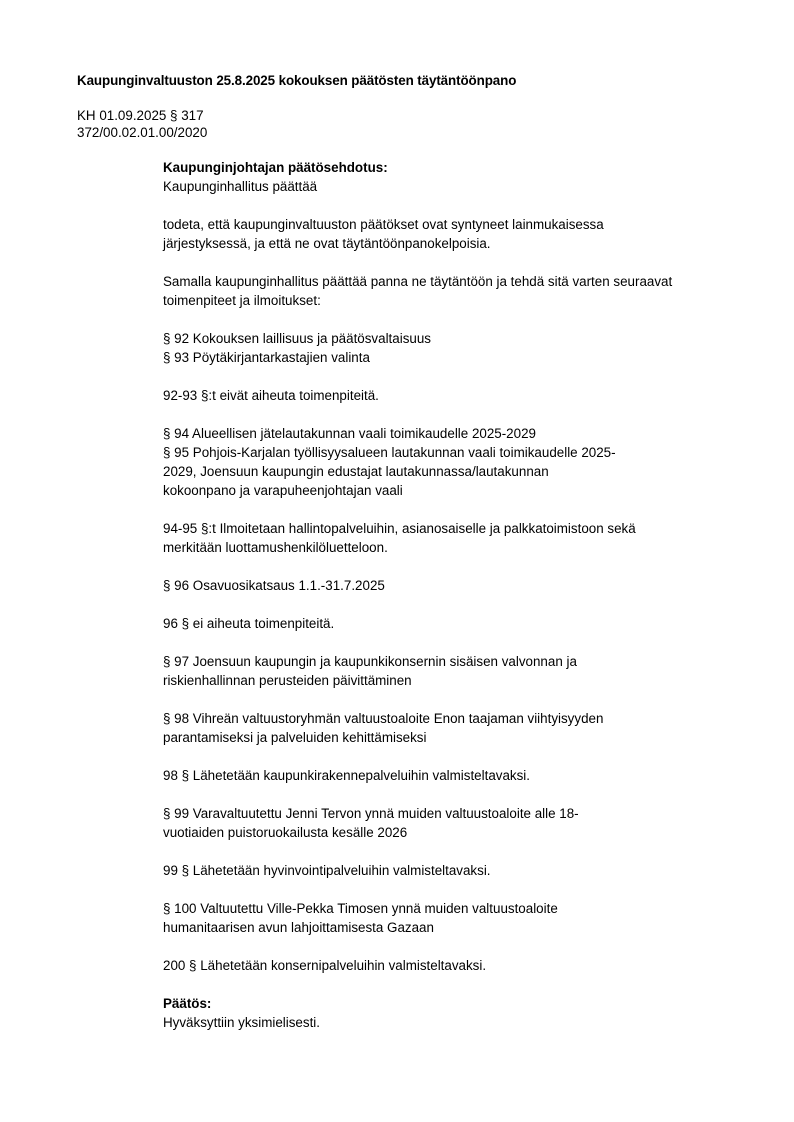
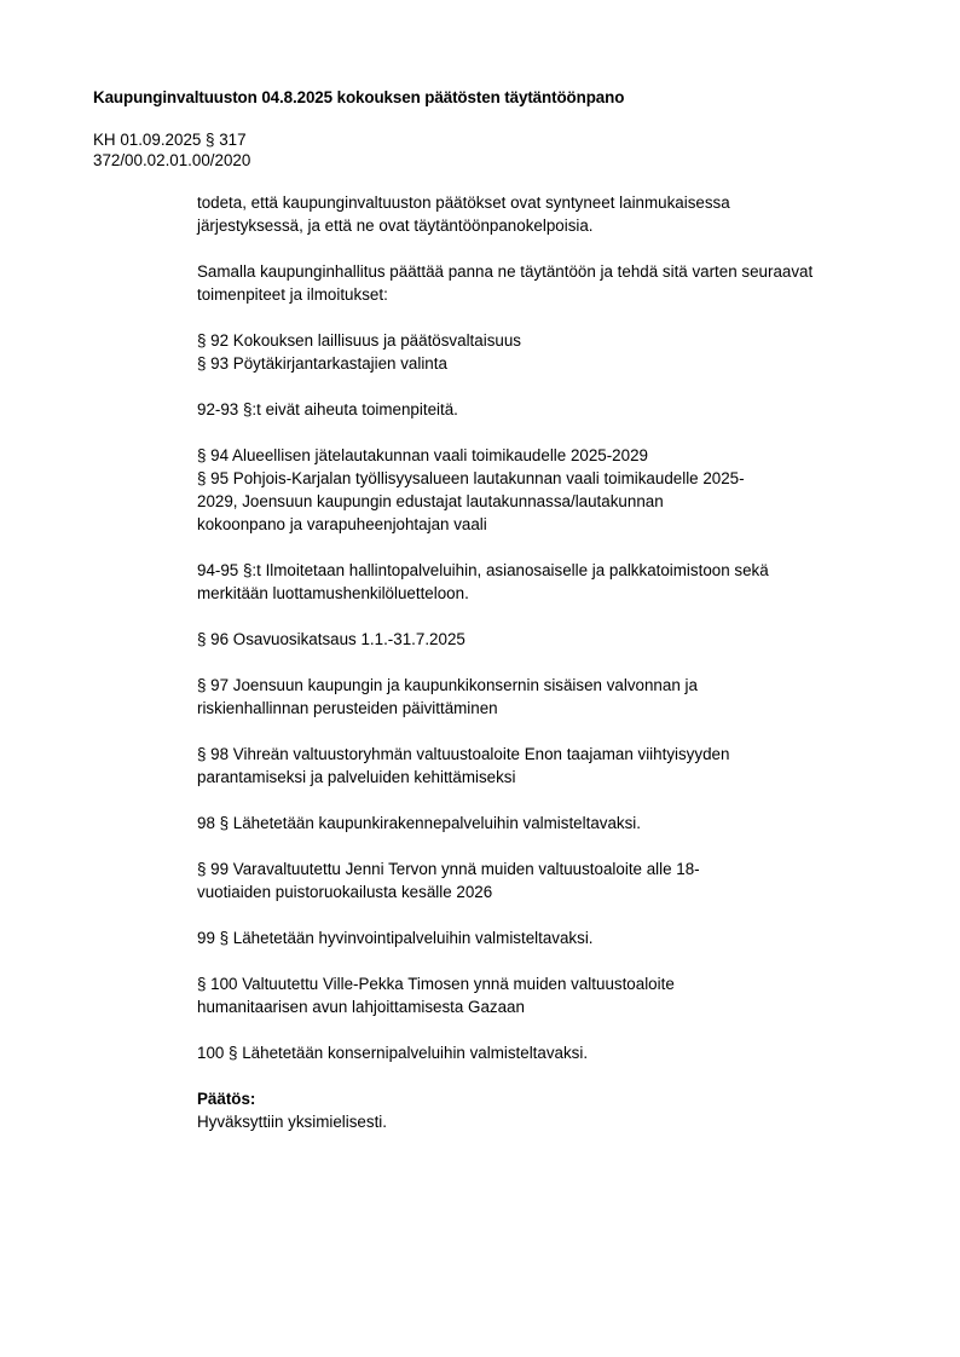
- Kaupunginvaltuuston 25.8.2025 kokouksen päätösten täytäntöönpano
+ Kaupunginvaltuuston 04.8.2025 kokouksen päätösten täytäntöönpano
  KH 01.09.2025 § 317
  372/00.02.01.00/2020
- Kaupunginjohtajan päätösehdotus:
- Kaupunginhallitus päättää
  todeta, että kaupunginvaltuuston päätökset ovat syntyneet lainmukaisessa
  järjestyksessä, ja että ne ovat täytäntöönpanokelpoisia.
  Samalla kaupunginhallitus päättää panna ne täytäntöön ja tehdä sitä varten seuraavat
  toimenpiteet ja ilmoitukset:
  § 92 Kokouksen laillisuus ja päätösvaltaisuus
  § 93 Pöytäkirjantarkastajien valinta
  92-93 §:t eivät aiheuta toimenpiteitä.
  § 94 Alueellisen jätelautakunnan vaali toimikaudelle 2025-2029
  § 95 Pohjois-Karjalan työllisyysalueen lautakunnan vaali toimikaudelle 2025-
  2029, Joensuun kaupungin edustajat lautakunnassa/lautakunnan
  kokoonpano ja varapuheenjohtajan vaali
  94-95 §:t Ilmoitetaan hallintopalveluihin, asianosaiselle ja palkkatoimistoon sekä
  merkitään luottamushenkilöluetteloon.
  § 96 Osavuosikatsaus 1.1.-31.7.2025
- 96 § ei aiheuta toimenpiteitä.
  § 97 Joensuun kaupungin ja kaupunkikonsernin sisäisen valvonnan ja
  riskienhallinnan perusteiden päivittäminen
  § 98 Vihreän valtuustoryhmän valtuustoaloite Enon taajaman viihtyisyyden
  parantamiseksi ja palveluiden kehittämiseksi
  98 § Lähetetään kaupunkirakennepalveluihin valmisteltavaksi.
  § 99 Varavaltuutettu Jenni Tervon ynnä muiden valtuustoaloite alle 18-
  vuotiaiden puistoruokailusta kesälle 2026
  99 § Lähetetään hyvinvointipalveluihin valmisteltavaksi.
  § 100 Valtuutettu Ville-Pekka Timosen ynnä muiden valtuustoaloite
  humanitaarisen avun lahjoittamisesta Gazaan
- 200 § Lähetetään konsernipalveluihin valmisteltavaksi.
+ 100 § Lähetetään konsernipalveluihin valmisteltavaksi.
  Päätös:
  Hyväksyttiin yksimielisesti.
